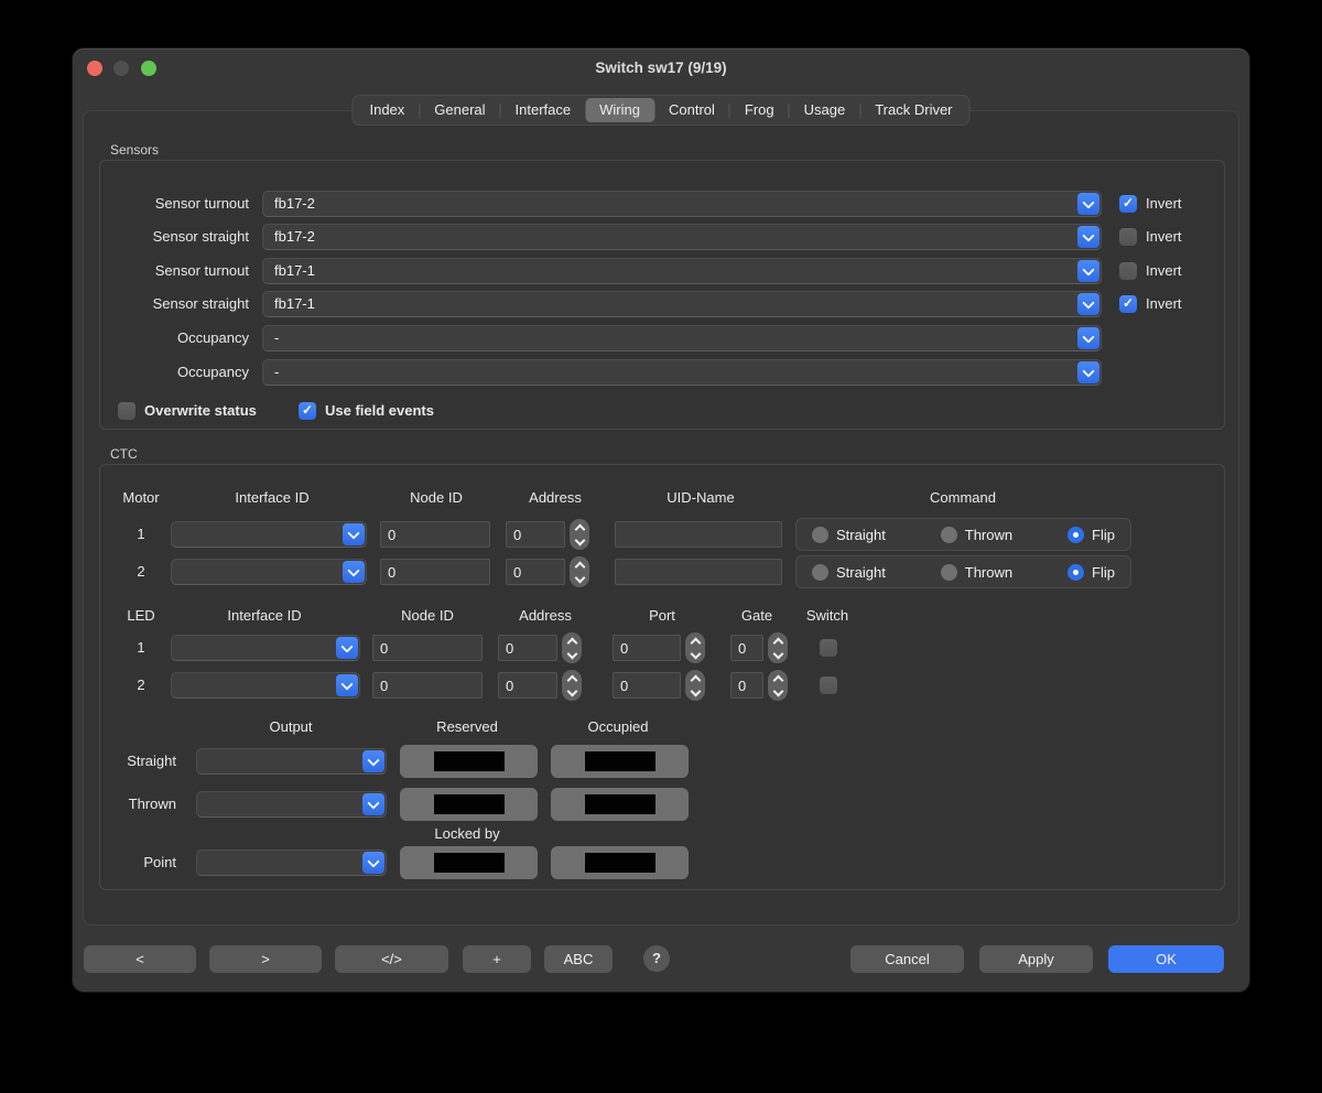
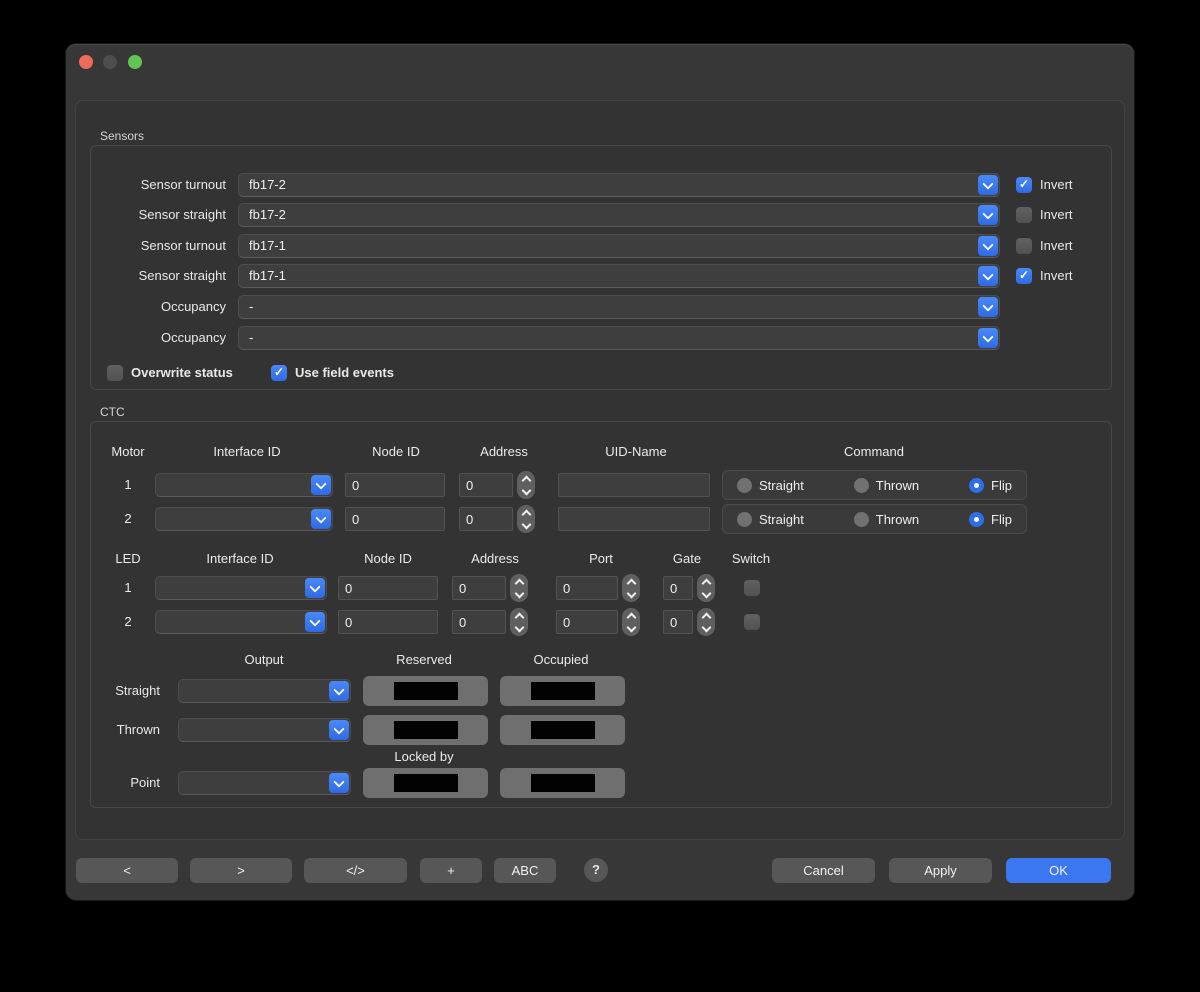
- Switch sw17 (9/19)
- Index
- General
- Interface
- Wiring
- Control
- Frog
- Usage
- Track Driver
  Sensors
  Sensor turnout
  fb17-2
  Invert
  Sensor straight
  fb17-2
  Invert
  Sensor turnout
  fb17-1
  Invert
  Sensor straight
  fb17-1
  Invert
  Occupancy
  -
  Occupancy
  -
  Overwrite status
  Use field events
  CTC
  Motor
  Interface ID
  Node ID
  Address
  UID-Name
  Command
  1
  0
  0
  Straight
  Thrown
  Flip
  2
  0
  0
  Straight
  Thrown
  Flip
  LED
  Interface ID
  Node ID
  Address
  Port
  Gate
  Switch
  1
  0
  0
  0
  0
  2
  0
  0
  0
  0
  Output
  Reserved
  Occupied
  Straight
  Thrown
  Locked by
  Point
  <
  >
  </>
  +
  ABC
  ?
  Cancel
  Apply
  OK
